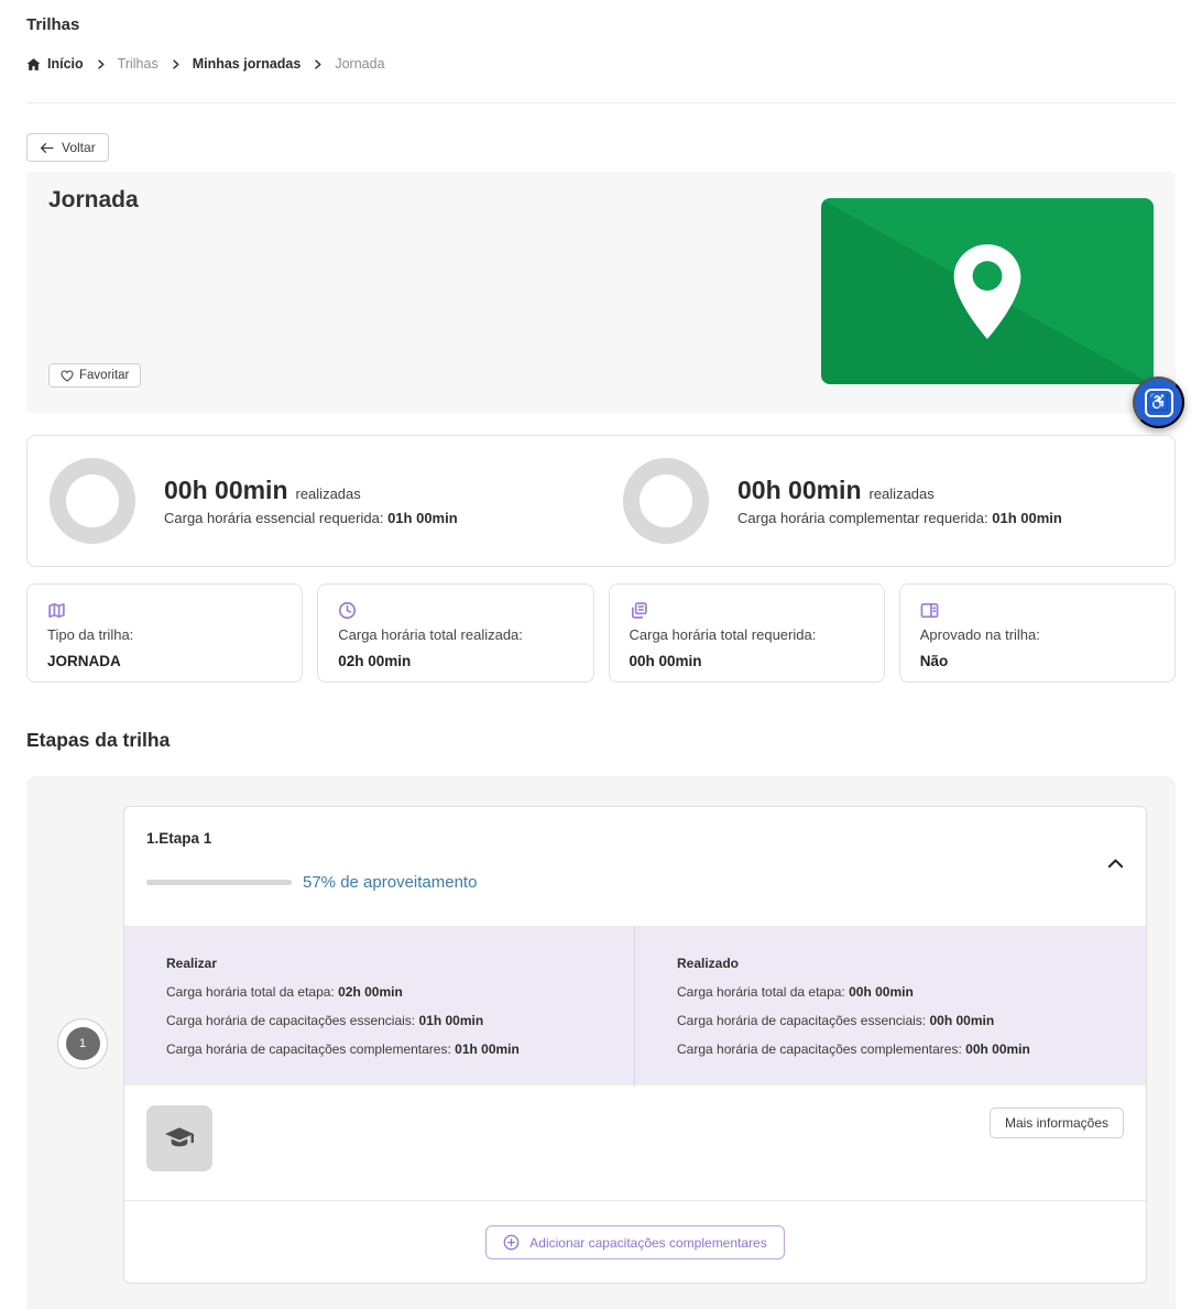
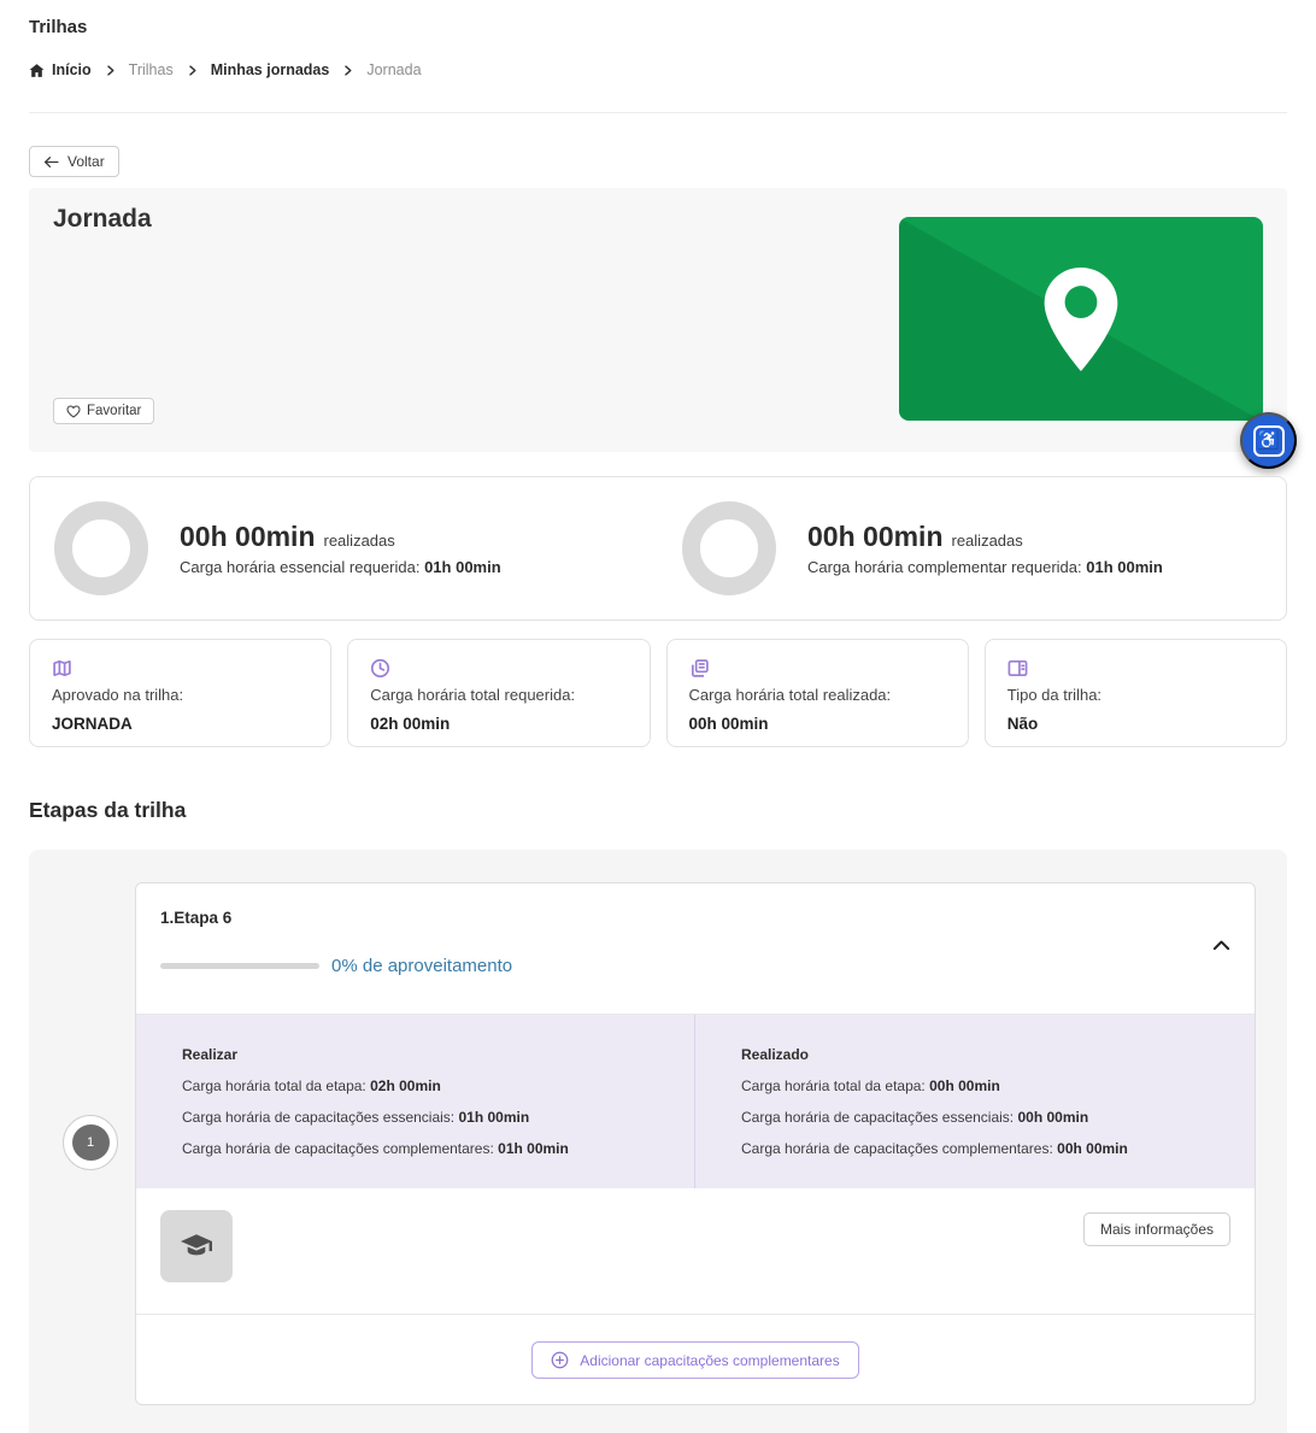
  Trilhas
  Início
  Trilhas
  Minhas jornadas
  Jornada
  Voltar
  Jornada
  Favoritar
  ♿
  00h 00min
  realizadas
  Carga horária essencial requerida: 01h 00min
  00h 00min
  realizadas
  Carga horária complementar requerida: 01h 00min
- Tipo da trilha:
+ Aprovado na trilha:
  JORNADA
- Carga horária total realizada:
+ Carga horária total requerida:
  02h 00min
- Carga horária total requerida:
+ Carga horária total realizada:
  00h 00min
- Aprovado na trilha:
+ Tipo da trilha:
  Não
  Etapas da trilha
  1
- 1.Etapa 1
+ 1.Etapa 6
- 57% de aproveitamento
+ 0% de aproveitamento
  Realizar
  Carga horária total da etapa: 02h 00min
  Carga horária de capacitações essenciais: 01h 00min
  Carga horária de capacitações complementares: 01h 00min
  Realizado
  Carga horária total da etapa: 00h 00min
  Carga horária de capacitações essenciais: 00h 00min
  Carga horária de capacitações complementares: 00h 00min
  Mais informações
  Adicionar capacitações complementares
